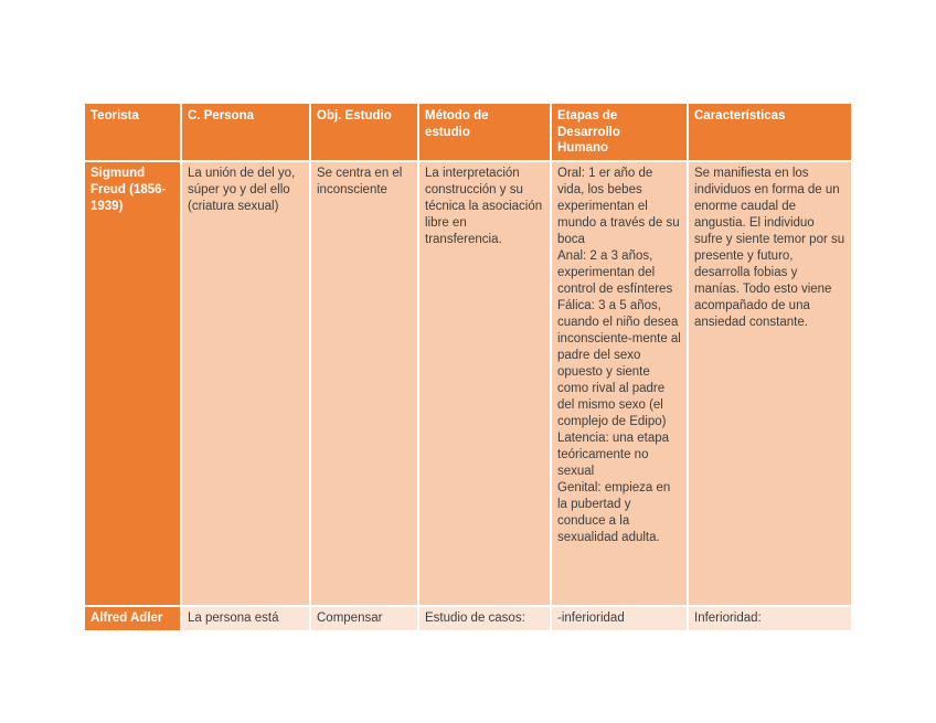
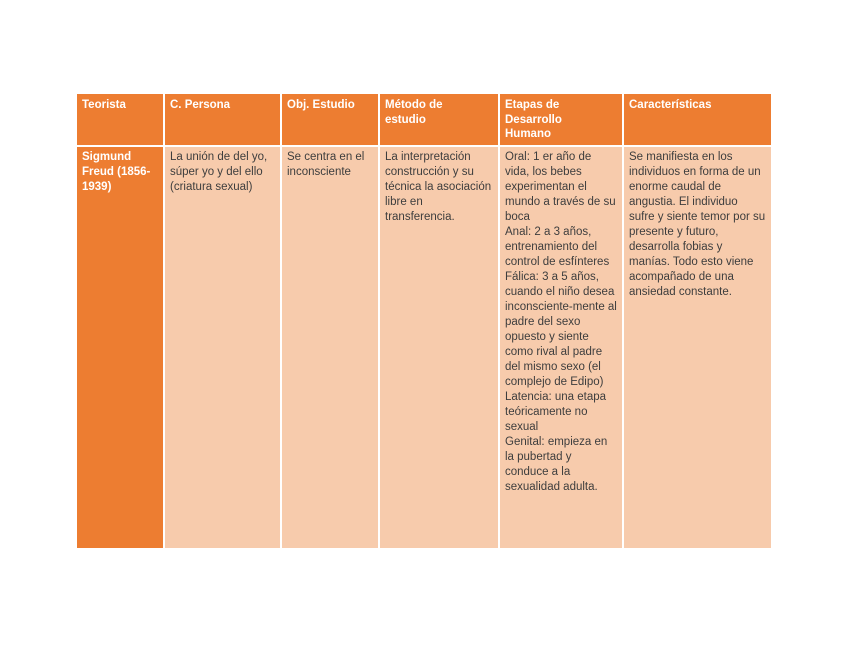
  Teorista	C. Persona	Obj. Estudio	Método de estudio	Etapas de Desarrollo Humano	Características
- Sigmund Freud (1856-1939)	La unión de del yo, súper yo y del ello (criatura sexual)	Se centra en el inconsciente	La interpretación construcción y su técnica la asociación libre en transferencia.	Oral: 1 er año de vida, los bebes experimentan el mundo a través de su boca Anal: 2 a 3 años, experimentan del control de esfínteres Fálica: 3 a 5 años, cuando el niño desea inconsciente-mente al padre del sexo opuesto y siente como rival al padre del mismo sexo (el complejo de Edipo) Latencia: una etapa teóricamente no sexual Genital: empieza en la pubertad y conduce a la sexualidad adulta.	Se manifiesta en los individuos en forma de un enorme caudal de angustia. El individuo sufre y siente temor por su presente y futuro, desarrolla fobias y manías. Todo esto viene acompañado de una ansiedad constante.
+ Sigmund Freud (1856-1939)	La unión de del yo, súper yo y del ello (criatura sexual)	Se centra en el inconsciente	La interpretación construcción y su técnica la asociación libre en transferencia.	Oral: 1 er año de vida, los bebes experimentan el mundo a través de su boca Anal: 2 a 3 años, entrenamiento del control de esfínteres Fálica: 3 a 5 años, cuando el niño desea inconsciente-mente al padre del sexo opuesto y siente como rival al padre del mismo sexo (el complejo de Edipo) Latencia: una etapa teóricamente no sexual Genital: empieza en la pubertad y conduce a la sexualidad adulta.	Se manifiesta en los individuos en forma de un enorme caudal de angustia. El individuo sufre y siente temor por su presente y futuro, desarrolla fobias y manías. Todo esto viene acompañado de una ansiedad constante.
- Alfred Adler	La persona está	Compensar	Estudio de casos:	-inferioridad	Inferioridad:
